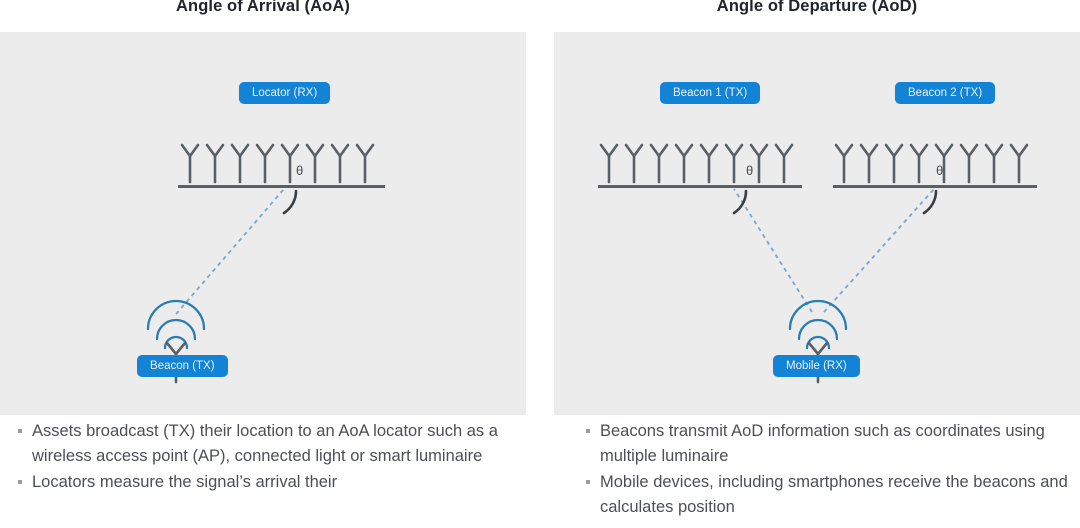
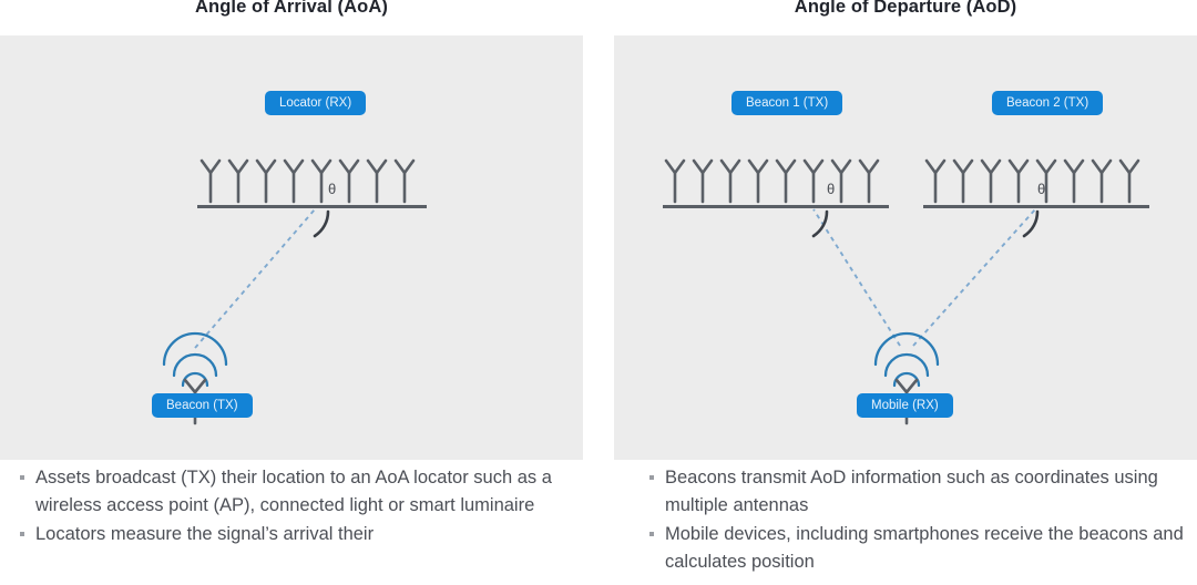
  Angle of Arrival (AoA)
  Locator (RX)
  θ
  Beacon (TX)
  Assets broadcast (TX) their location to an AoA locator such as a wireless access point (AP), connected light or smart luminaire
  Locators measure the signal’s arrival their
  Angle of Departure (AoD)
  Beacon 1 (TX)
  Beacon 2 (TX)
  θ
  θ
  Mobile (RX)
- Beacons transmit AoD information such as coordinates using multiple luminaire
+ Beacons transmit AoD information such as coordinates using multiple antennas
  Mobile devices, including smartphones receive the beacons and calculates position
